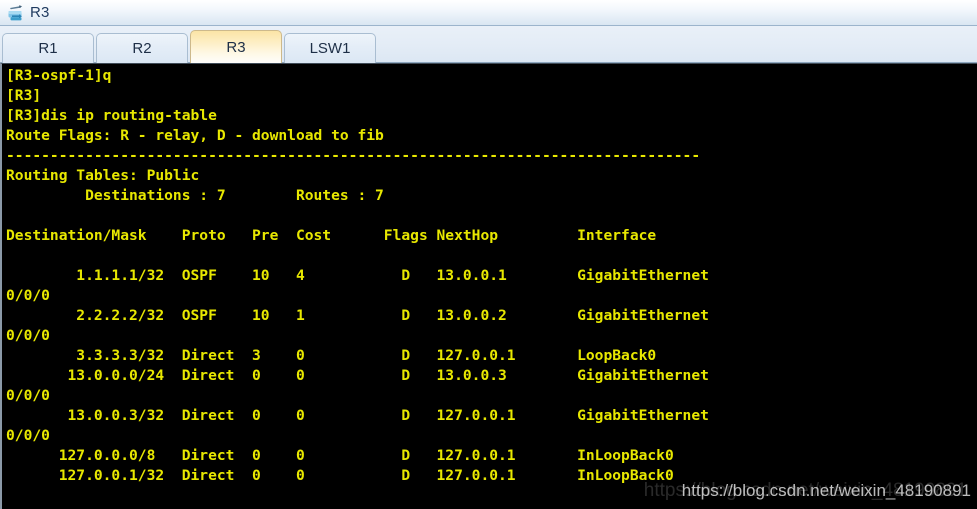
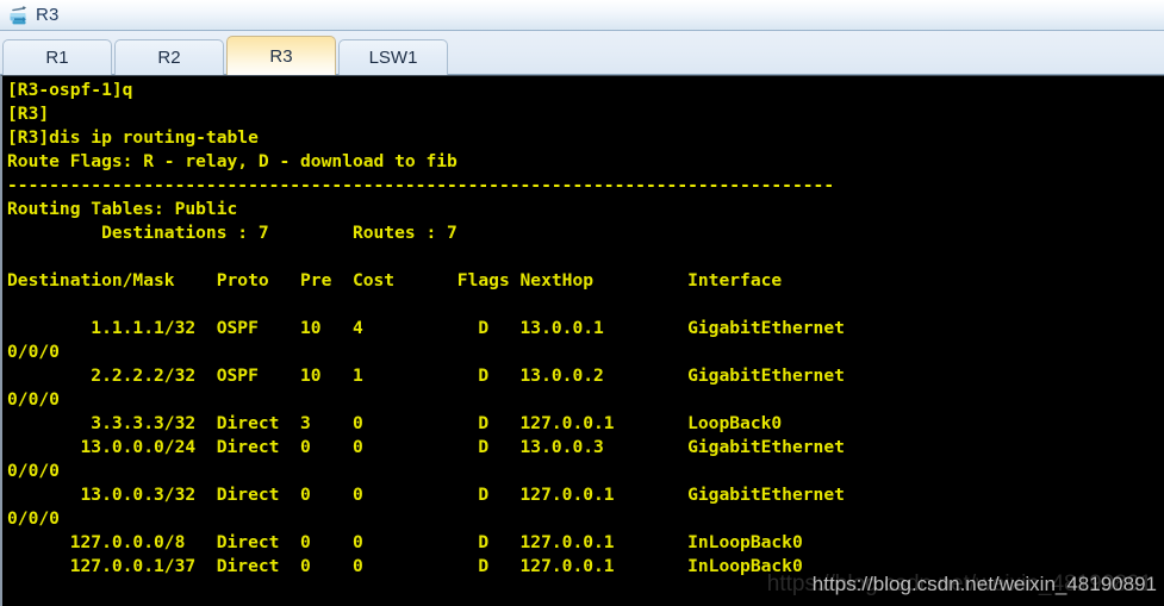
  R3
  R1
  R2
  R3
  LSW1
  [R3-ospf-1]q
  [R3]
  [R3]dis ip routing-table
  Route Flags: R - relay, D - download to fib
  -------------------------------------------------------------------------------
  Routing Tables: Public
  Destinations : 7 Routes : 7
  Destination/Mask Proto Pre Cost Flags NextHop Interface
  1.1.1.1/32 OSPF 10 4 D 13.0.0.1 GigabitEthernet
  0/0/0
  2.2.2.2/32 OSPF 10 1 D 13.0.0.2 GigabitEthernet
  0/0/0
  3.3.3.3/32 Direct 3 0 D 127.0.0.1 LoopBack0
  13.0.0.0/24 Direct 0 0 D 13.0.0.3 GigabitEthernet
  0/0/0
  13.0.0.3/32 Direct 0 0 D 127.0.0.1 GigabitEthernet
  0/0/0
  127.0.0.0/8 Direct 0 0 D 127.0.0.1 InLoopBack0
- 127.0.0.1/32 Direct 0 0 D 127.0.0.1 InLoopBack0
+ 127.0.0.1/37 Direct 0 0 D 127.0.0.1 InLoopBack0
  https://blog.csdn.net/weixin_48190891
  https://blog.csdn.net/weixin_48190891
